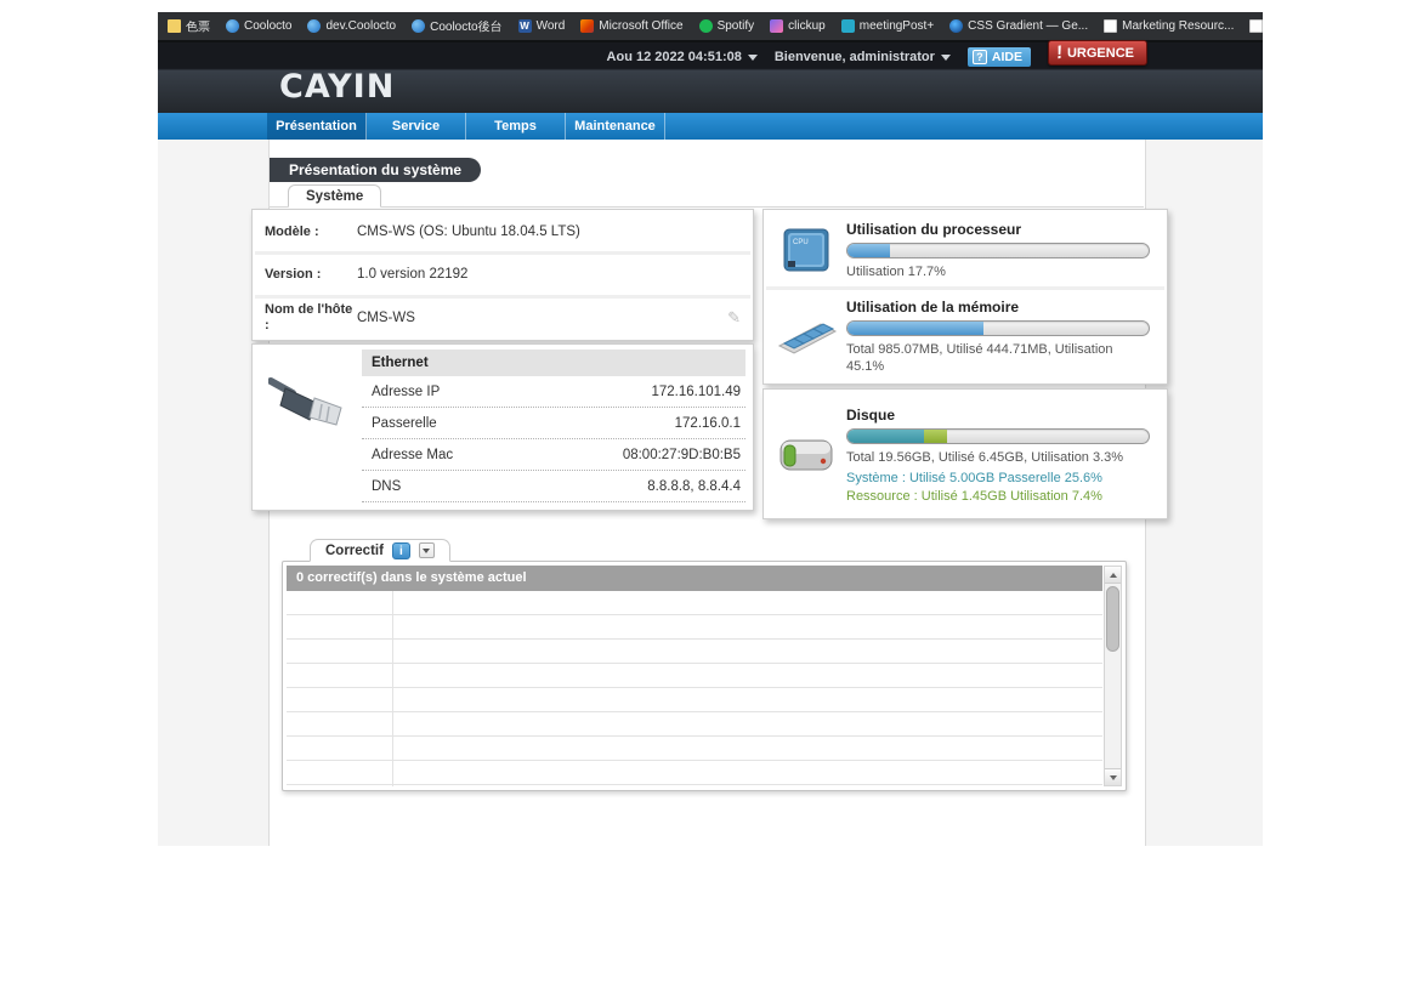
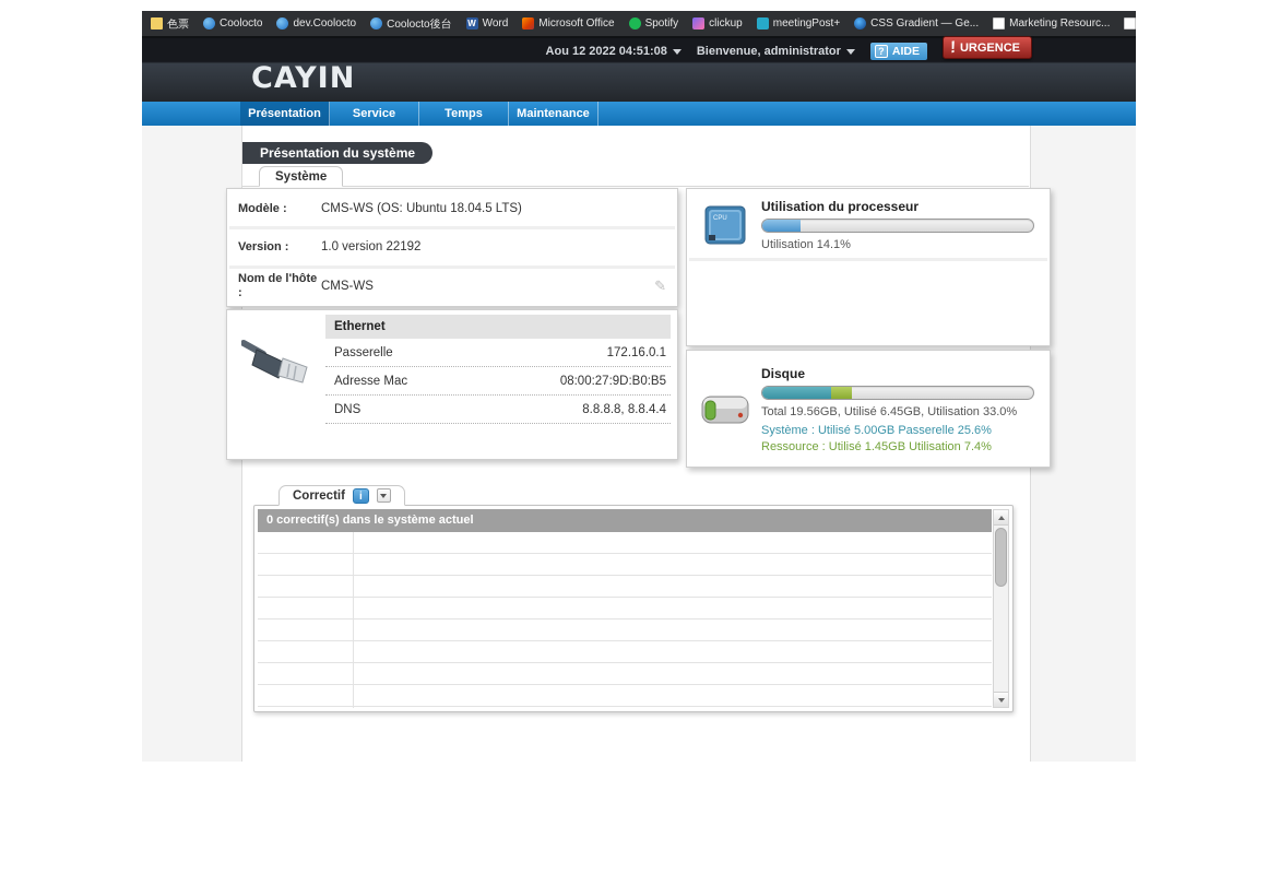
  色票
  Coolocto
  dev.Coolocto
  Coolocto後台
  W
  Word
  Microsoft Office
  Spotify
  clickup
  meetingPost+
  CSS Gradient — Ge...
  Marketing Resourc...
  Aou 12 2022 04:51:08
  Bienvenue, administrator
  ?
  AIDE
  URGENCE
  CAYIN
  Présentation
  Service
  Temps
  Maintenance
  Présentation du système
  Système
  Modèle :
  CMS-WS (OS: Ubuntu 18.04.5 LTS)
  Version :
  1.0 version 22192
  Nom de l'hôte :
  CMS-WS
  ✎
  Ethernet
- Adresse IP
- 172.16.101.49
  Passerelle
  172.16.0.1
  Adresse Mac
  08:00:27:9D:B0:B5
  DNS
  8.8.8.8, 8.8.4.4
  Utilisation du processeur
- Utilisation 17.7%
+ Utilisation 14.1%
- Utilisation de la mémoire
- Total 985.07MB, Utilisé 444.71MB, Utilisation 45.1%
  Disque
- Total 19.56GB, Utilisé 6.45GB, Utilisation 3.3%
+ Total 19.56GB, Utilisé 6.45GB, Utilisation 33.0%
  Système : Utilisé 5.00GB Passerelle 25.6%
  Ressource : Utilisé 1.45GB Utilisation 7.4%
  Correctif
  i
  0 correctif(s) dans le système actuel
